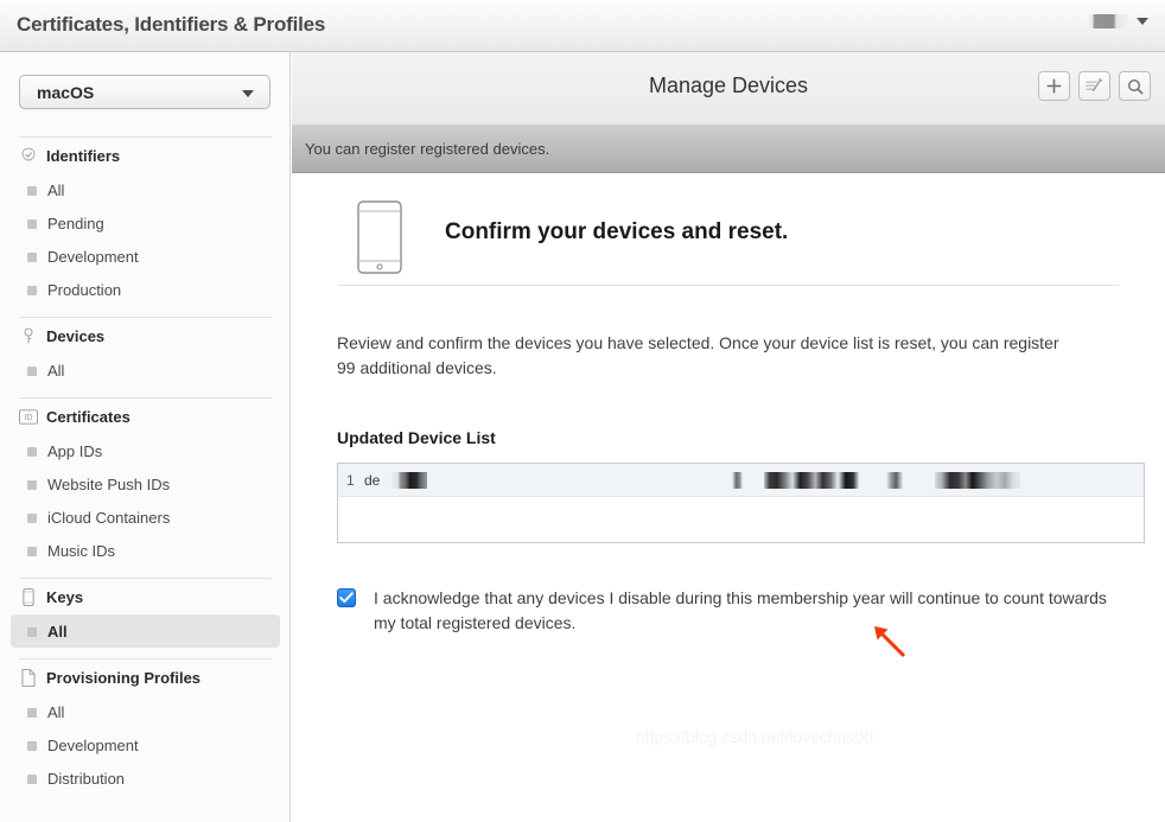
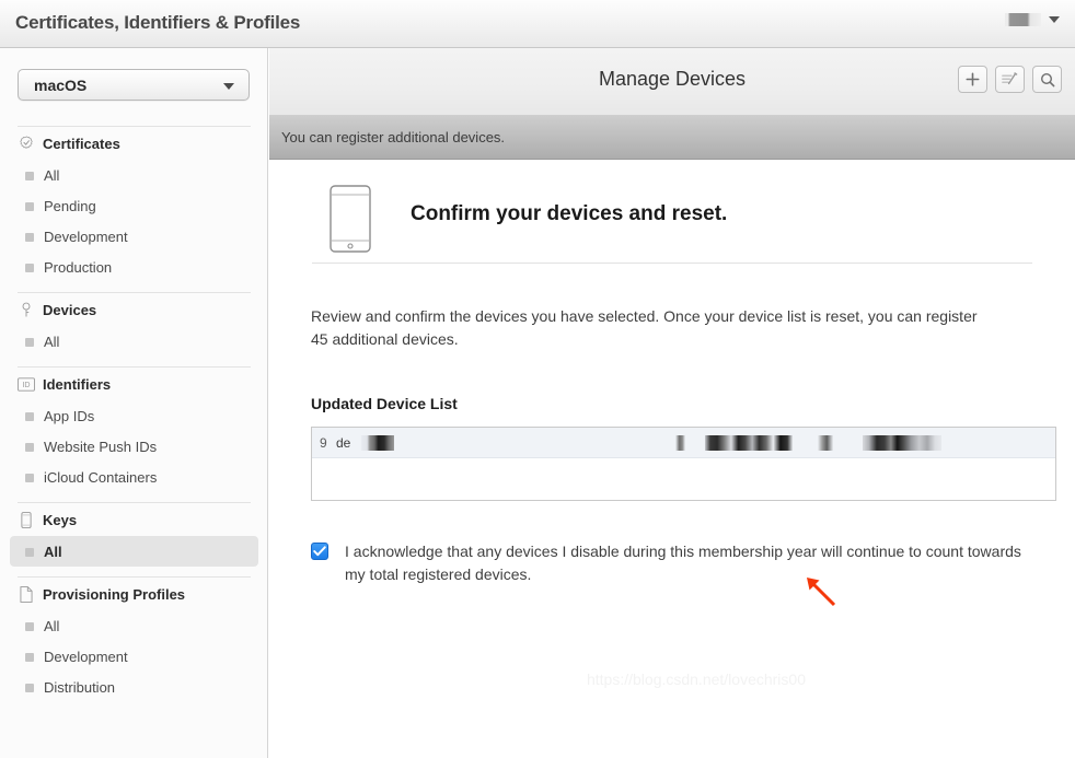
  Certificates, Identifiers & Profiles
  macOS
- Identifiers
+ Certificates
  All
  Pending
  Development
  Production
  Devices
  All
  ID
- Certificates
+ Identifiers
  App IDs
  Website Push IDs
  iCloud Containers
- Music IDs
  Keys
  All
  Provisioning Profiles
  All
  Development
  Distribution
  Manage Devices
- You can register registered devices.
+ You can register additional devices.
  Confirm your devices and reset.
- Review and confirm the devices you have selected. Once your device list is reset, you can register 99 additional devices.
+ Review and confirm the devices you have selected. Once your device list is reset, you can register 45 additional devices.
  Updated Device List
- 1
+ 9
  de
  I acknowledge that any devices I disable during this membership year will continue to count towards my total registered devices.
